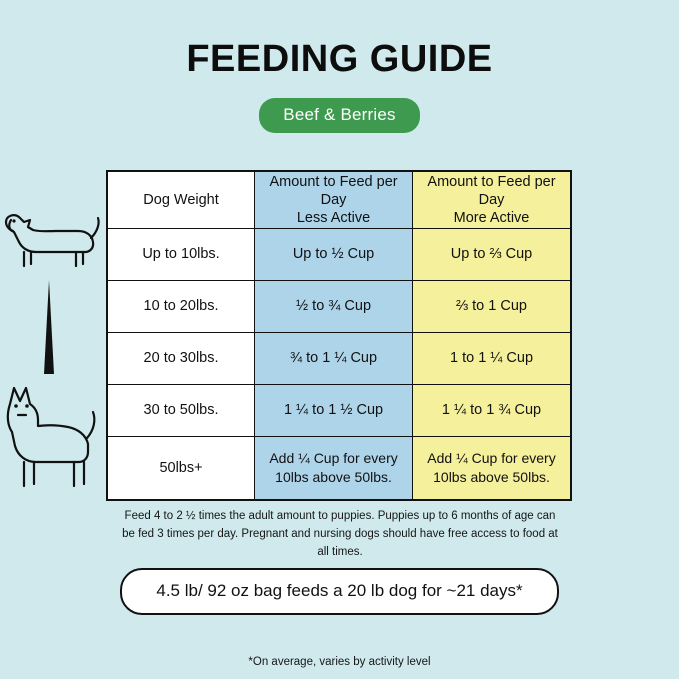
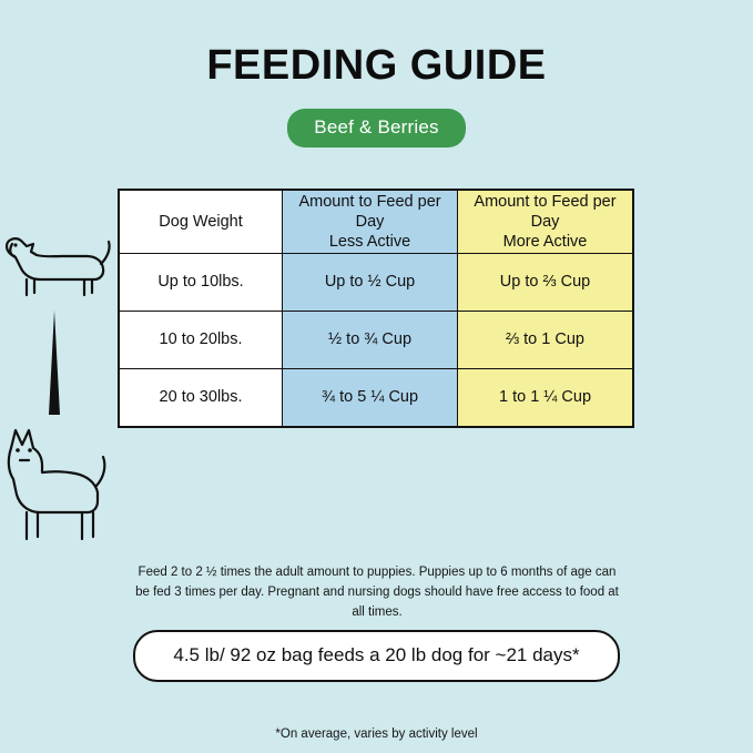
  FEEDING GUIDE
  Beef & Berries
  Dog Weight	Amount to Feed per Day Less Active	Amount to Feed per Day More Active
  Up to 10lbs.	Up to ½ Cup	Up to ⅔ Cup
  10 to 20lbs.	½ to ¾ Cup	⅔ to 1 Cup
- 20 to 30lbs.	¾ to 1 ¼ Cup	1 to 1 ¼ Cup
+ 20 to 30lbs.	¾ to 5 ¼ Cup	1 to 1 ¼ Cup
- 30 to 50lbs.	1 ¼ to 1 ½ Cup	1 ¼ to 1 ¾ Cup
- 50lbs+	Add ¼ Cup for every 10lbs above 50lbs.	Add ¼ Cup for every 10lbs above 50lbs.
- Feed 4 to 2 ½ times the adult amount to puppies. Puppies up to 6 months of age can be fed 3 times per day. Pregnant and nursing dogs should have free access to food at all times.
+ Feed 2 to 2 ½ times the adult amount to puppies. Puppies up to 6 months of age can be fed 3 times per day. Pregnant and nursing dogs should have free access to food at all times.
  4.5 lb/ 92 oz bag feeds a 20 lb dog for ~21 days*
  *On average, varies by activity level
